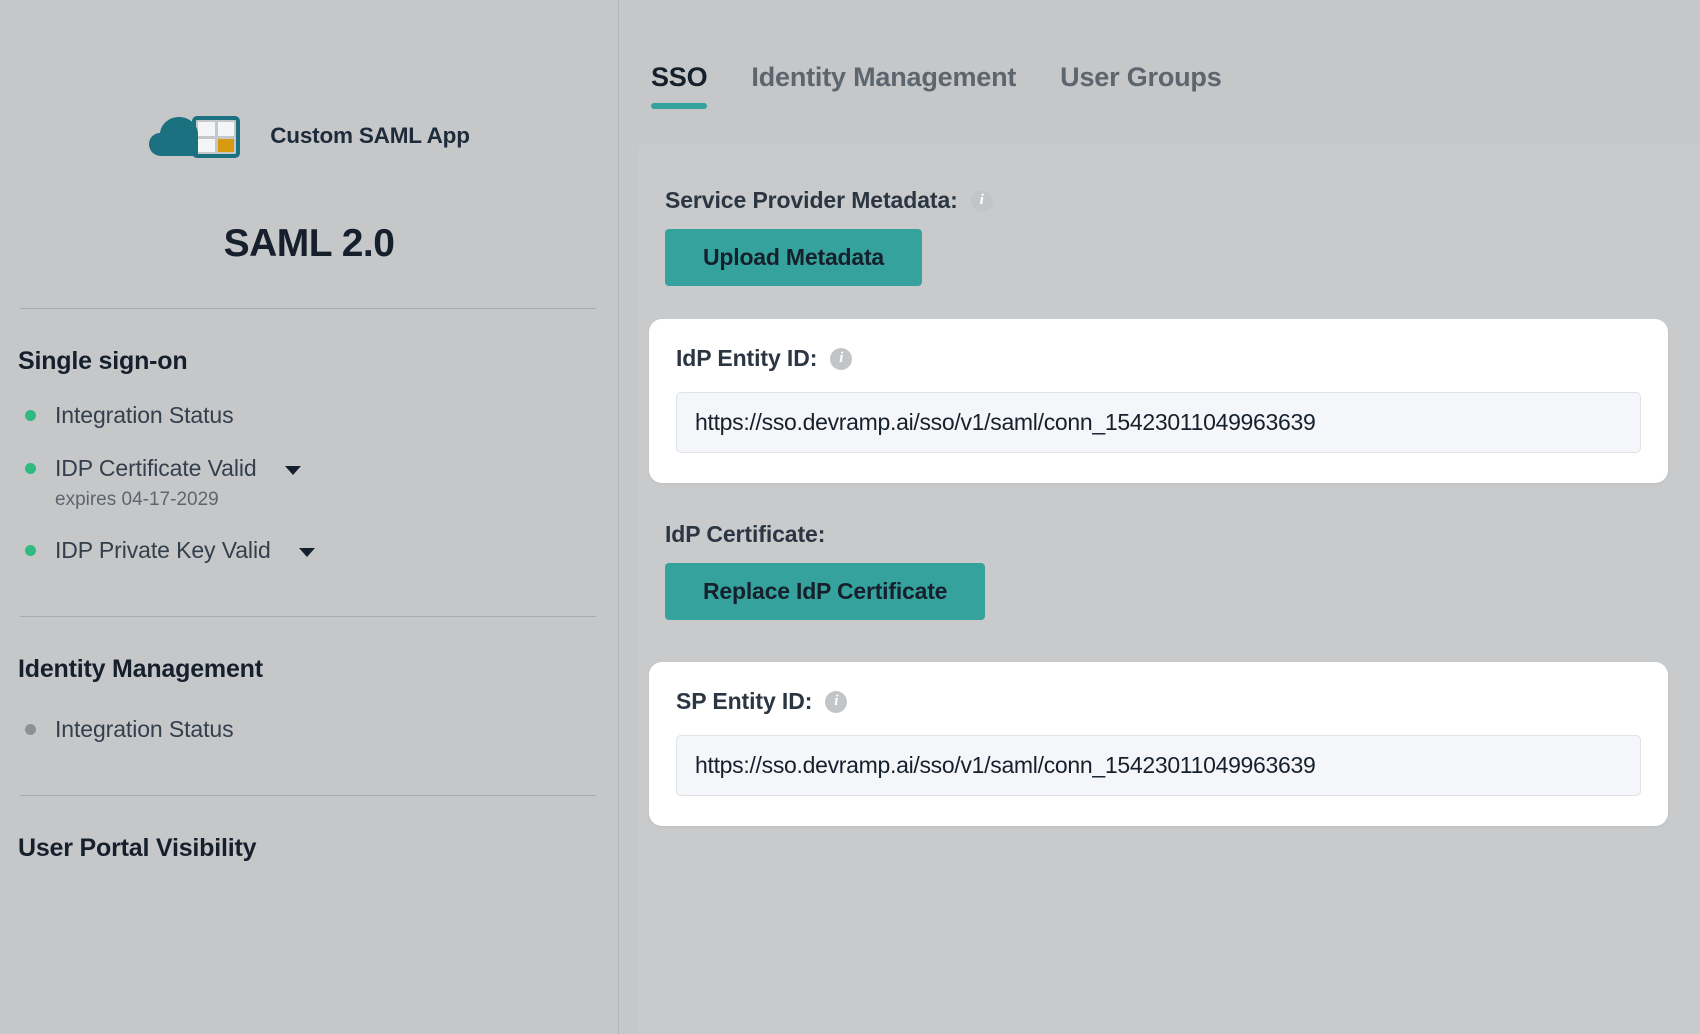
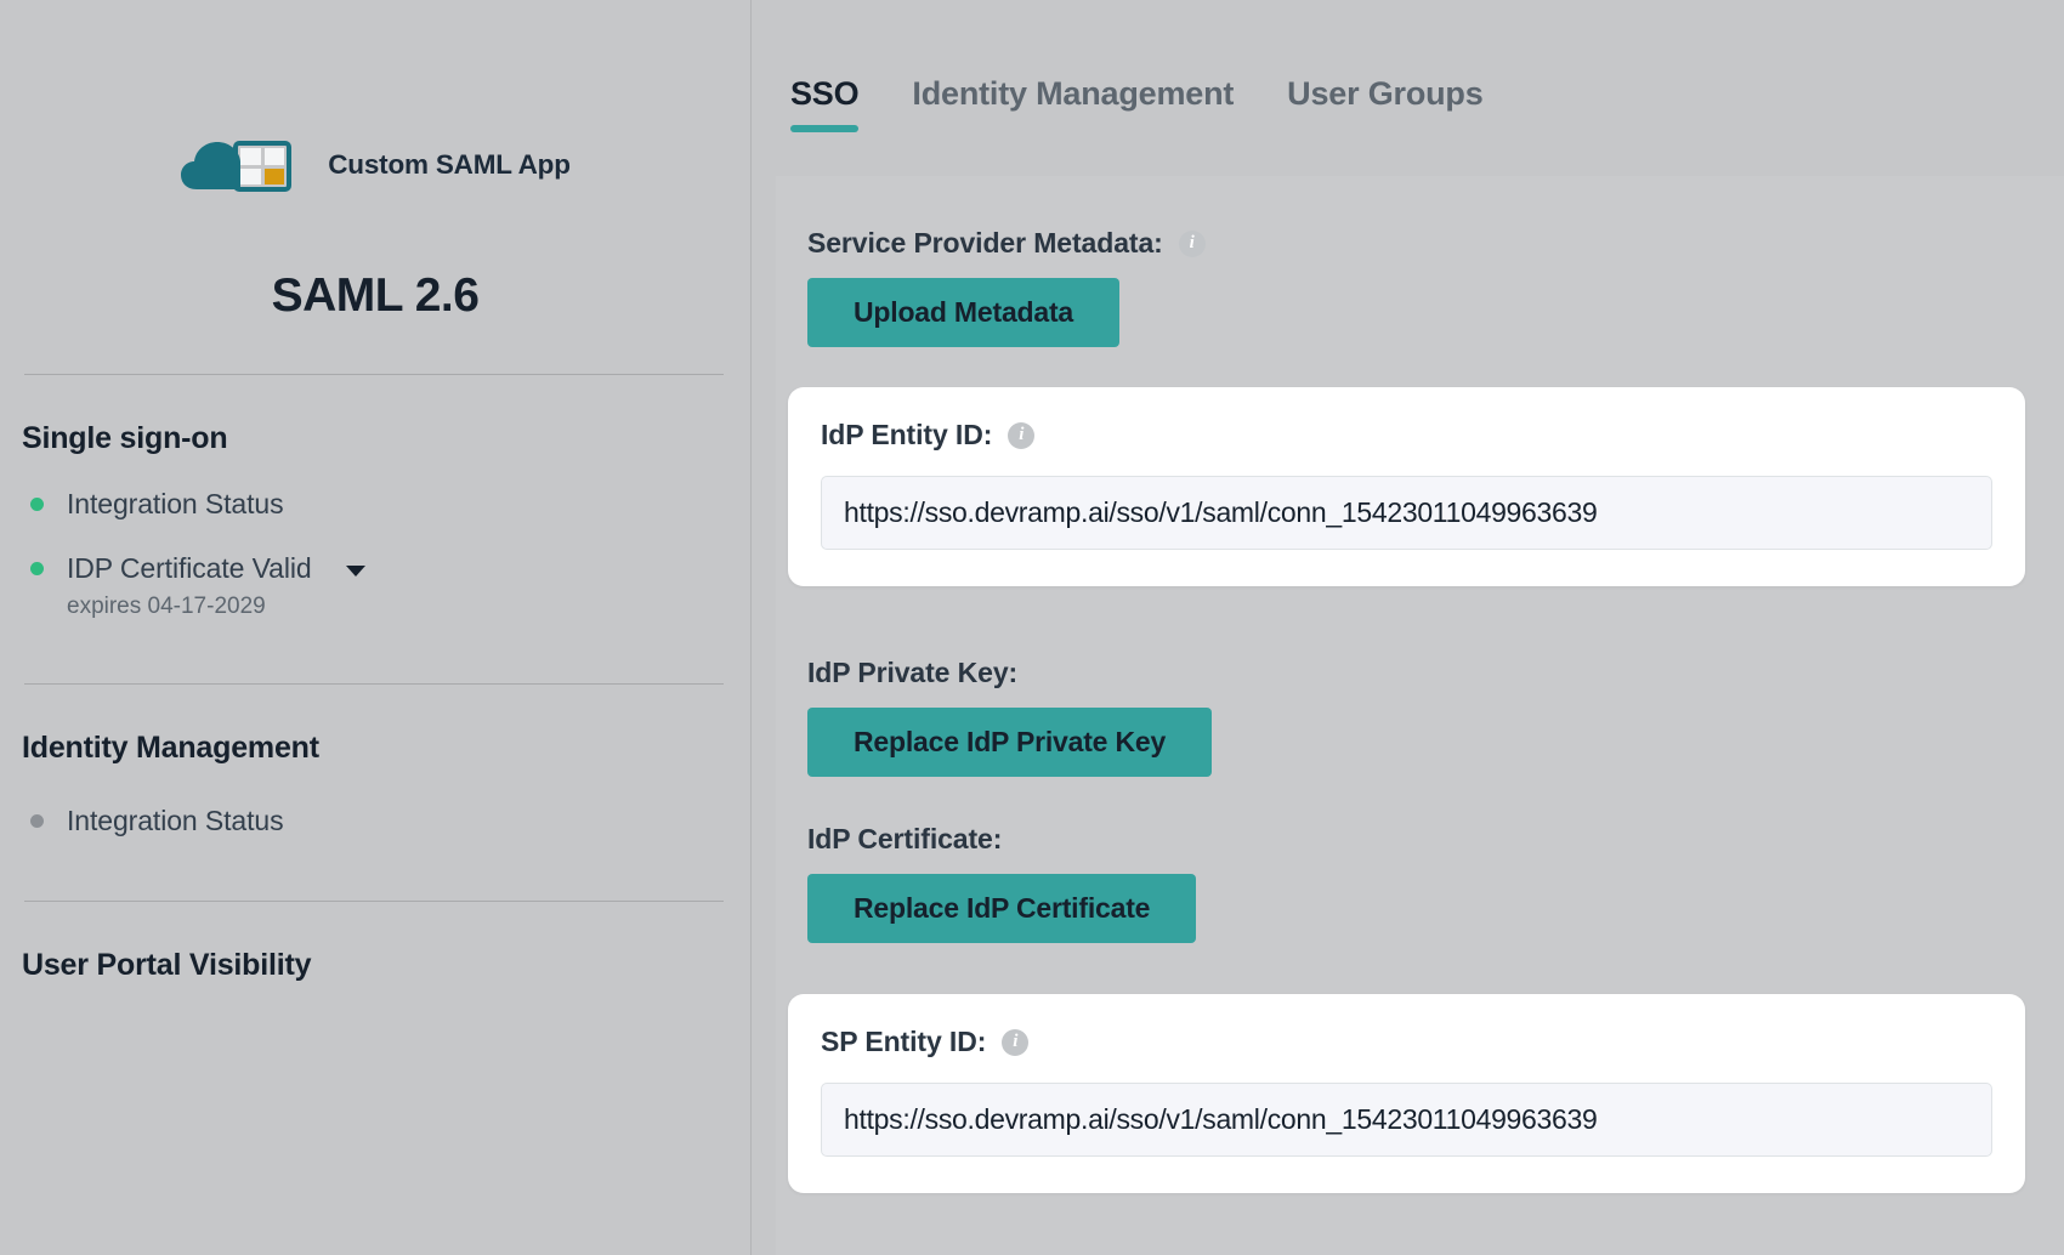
  Custom SAML App
- SAML 2.0
+ SAML 2.6
  Single sign-on
  Integration Status
  IDP Certificate Valid
  expires 04-17-2029
- IDP Private Key Valid
  Identity Management
  Integration Status
  User Portal Visibility
  SSO
  Identity Management
  User Groups
  Service Provider Metadata:
  i
  Upload Metadata
  IdP Entity ID:
  i
  https://sso.devramp.ai/sso/v1/saml/conn_15423011049963639
+ IdP Private Key:
+ Replace IdP Private Key
  IdP Certificate:
  Replace IdP Certificate
  SP Entity ID:
  i
  https://sso.devramp.ai/sso/v1/saml/conn_15423011049963639
